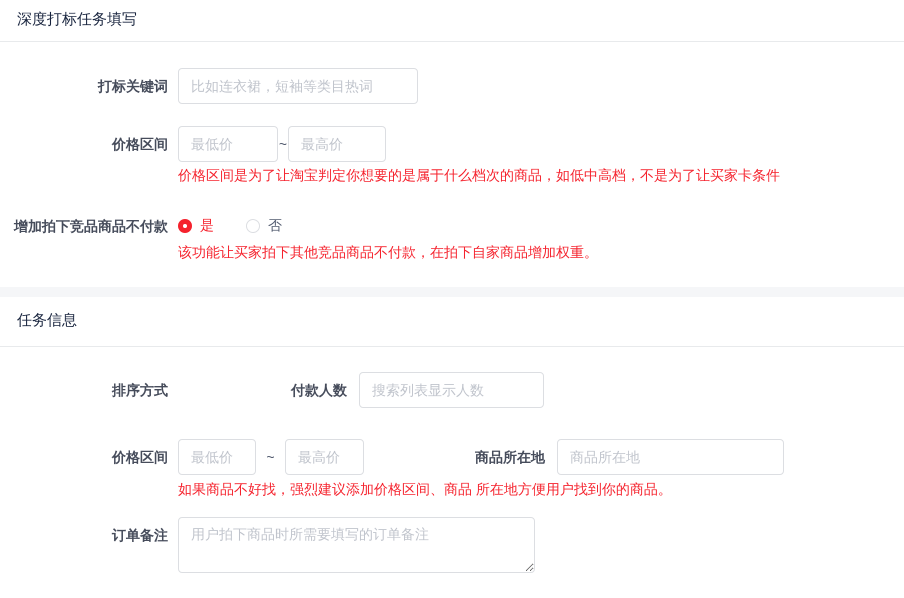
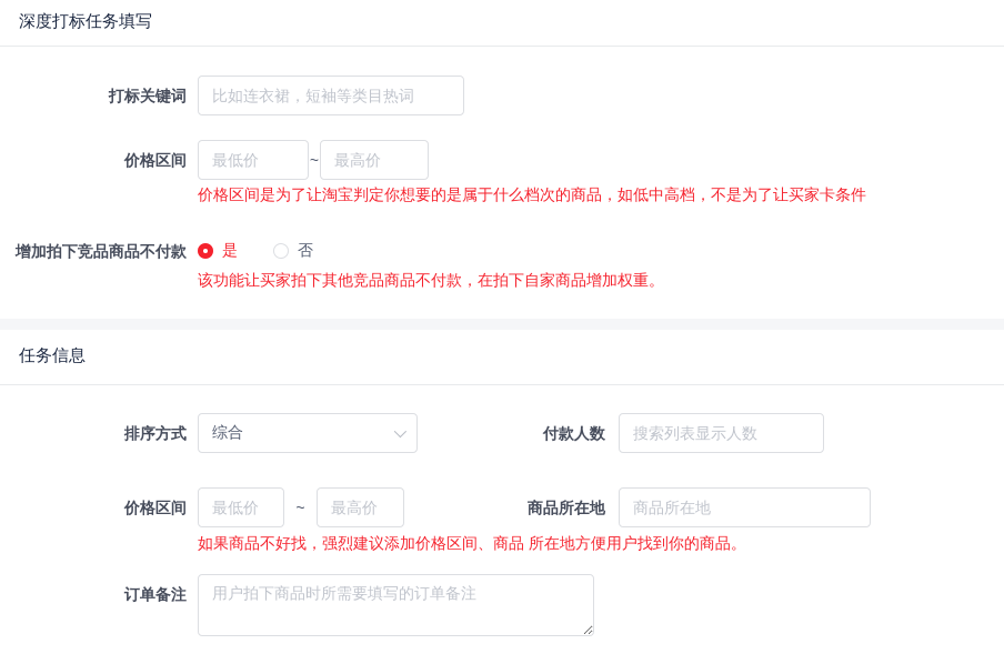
  深度打标任务填写
  打标关键词
  比如连衣裙，短袖等类目热词
  价格区间
  最低价
  ~
  最高价
  价格区间是为了让淘宝判定你想要的是属于什么档次的商品，如低中高档，不是为了让买家卡条件
  增加拍下竞品商品不付款
  是
  否
  该功能让买家拍下其他竞品商品不付款，在拍下自家商品增加权重。
  任务信息
  排序方式
+ 综合
  付款人数
  搜索列表显示人数
  价格区间
  最低价
  ~
  最高价
  商品所在地
  商品所在地
  如果商品不好找，强烈建议添加价格区间、商品 所在地方便用户找到你的商品。
  订单备注
  用户拍下商品时所需要填写的订单备注
